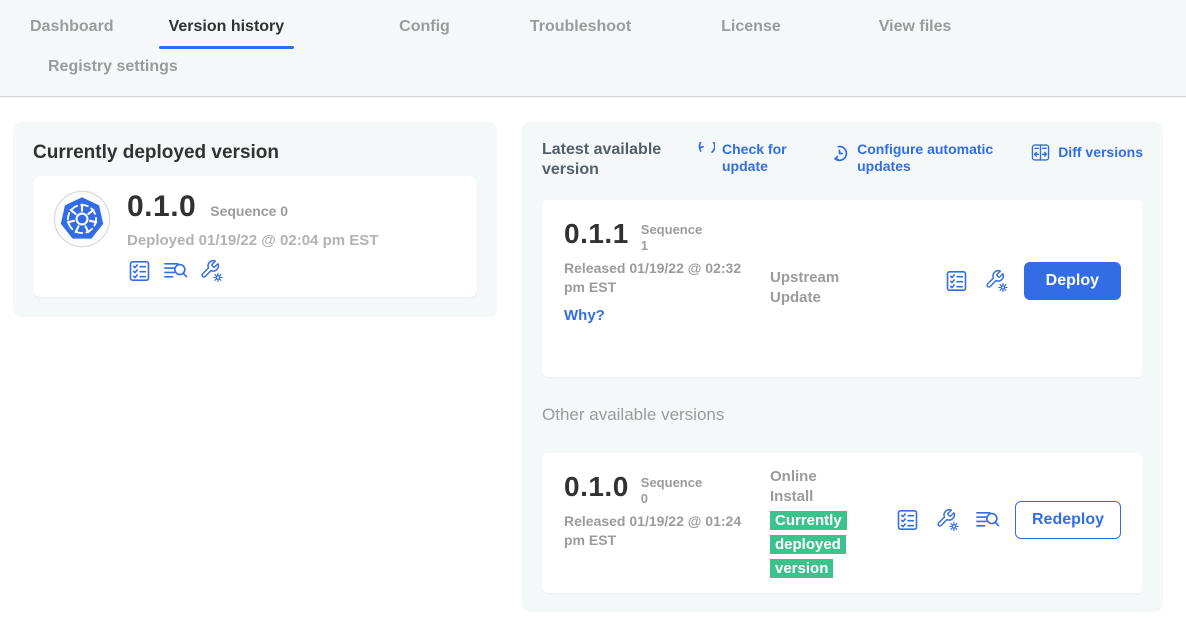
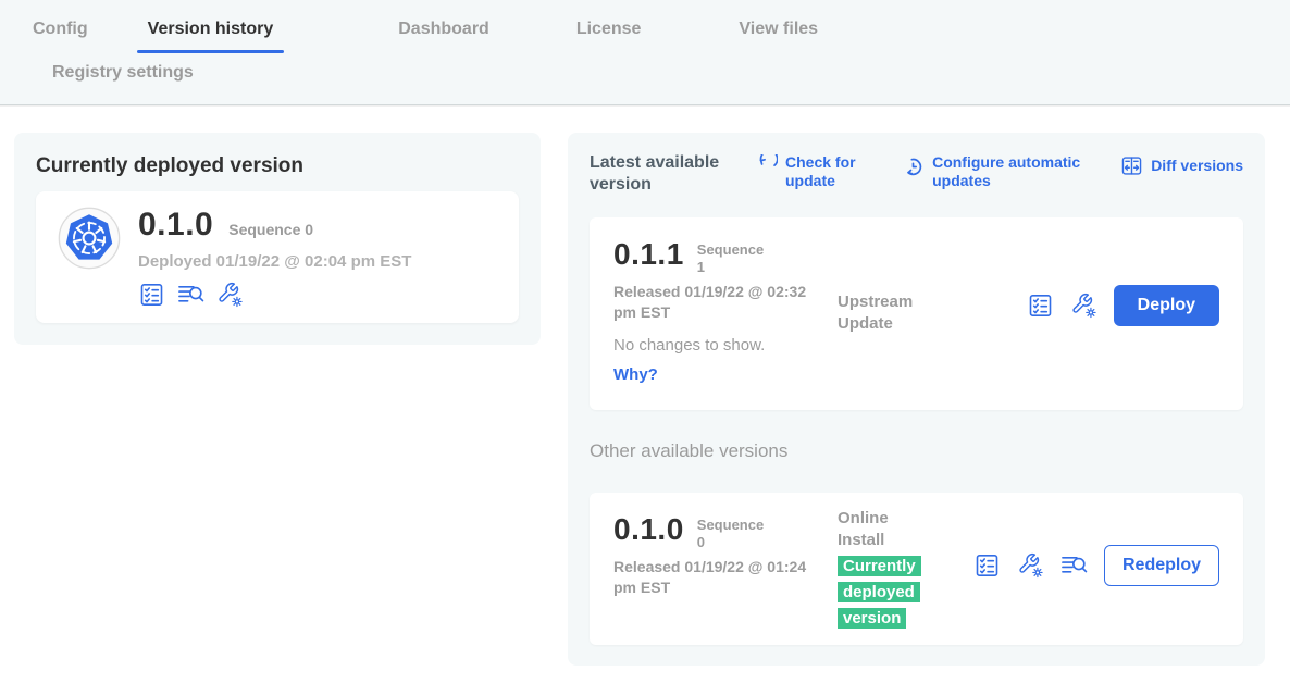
- Dashboard
+ Config
  Version history
- Config
+ Dashboard
- Troubleshoot
  License
  View files
  Registry settings
  Currently deployed version
  0.1.0
  Sequence 0
  Deployed 01/19/22 @ 02:04 pm EST
  Latest available version
  Check for update
  Configure automatic updates
  Diff versions
  0.1.1
  Sequence 1
  Released 01/19/22 @ 02:32 pm EST
+ No changes to show.
  Why?
  Upstream Update
  Deploy
  Other available versions
  0.1.0
  Sequence 0
  Released 01/19/22 @ 01:24 pm EST
  Online Install
  Currently deployed version
  Redeploy
